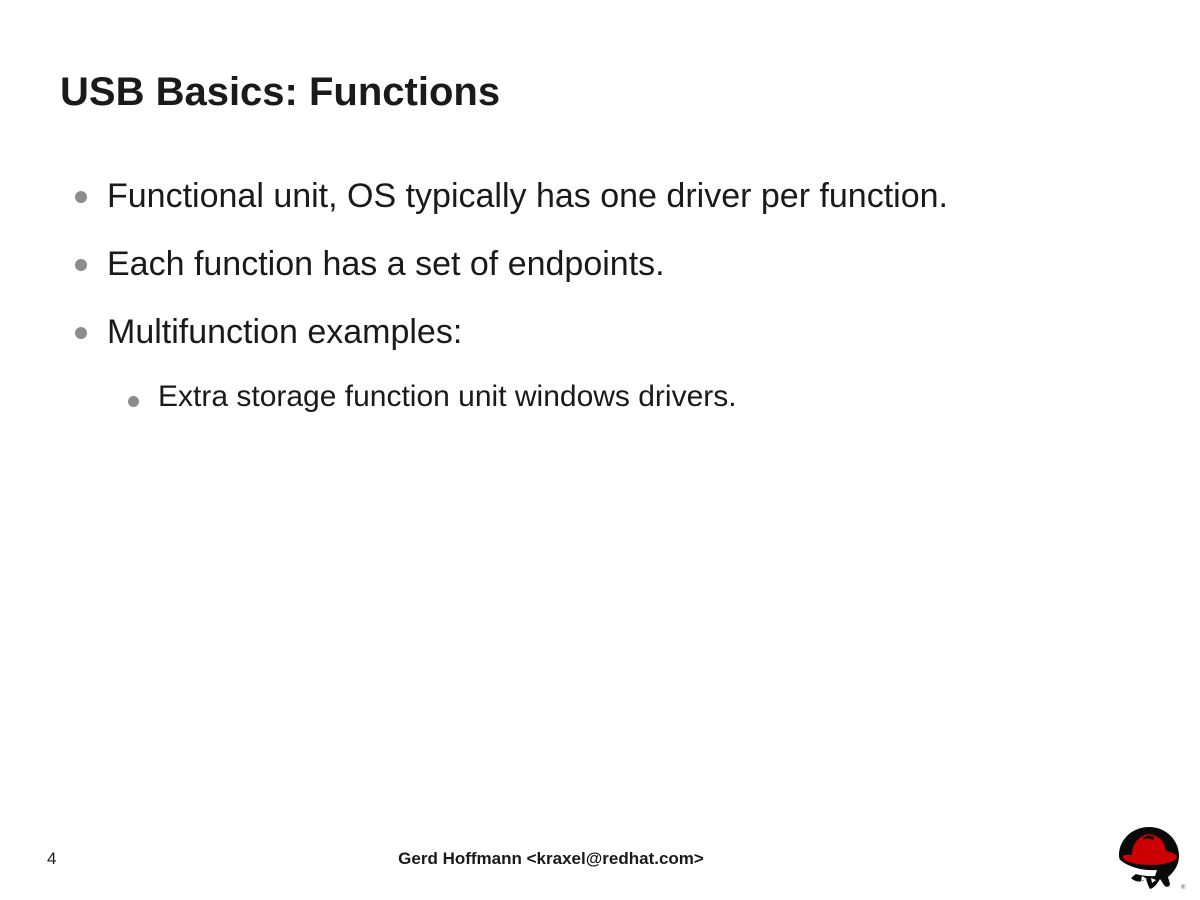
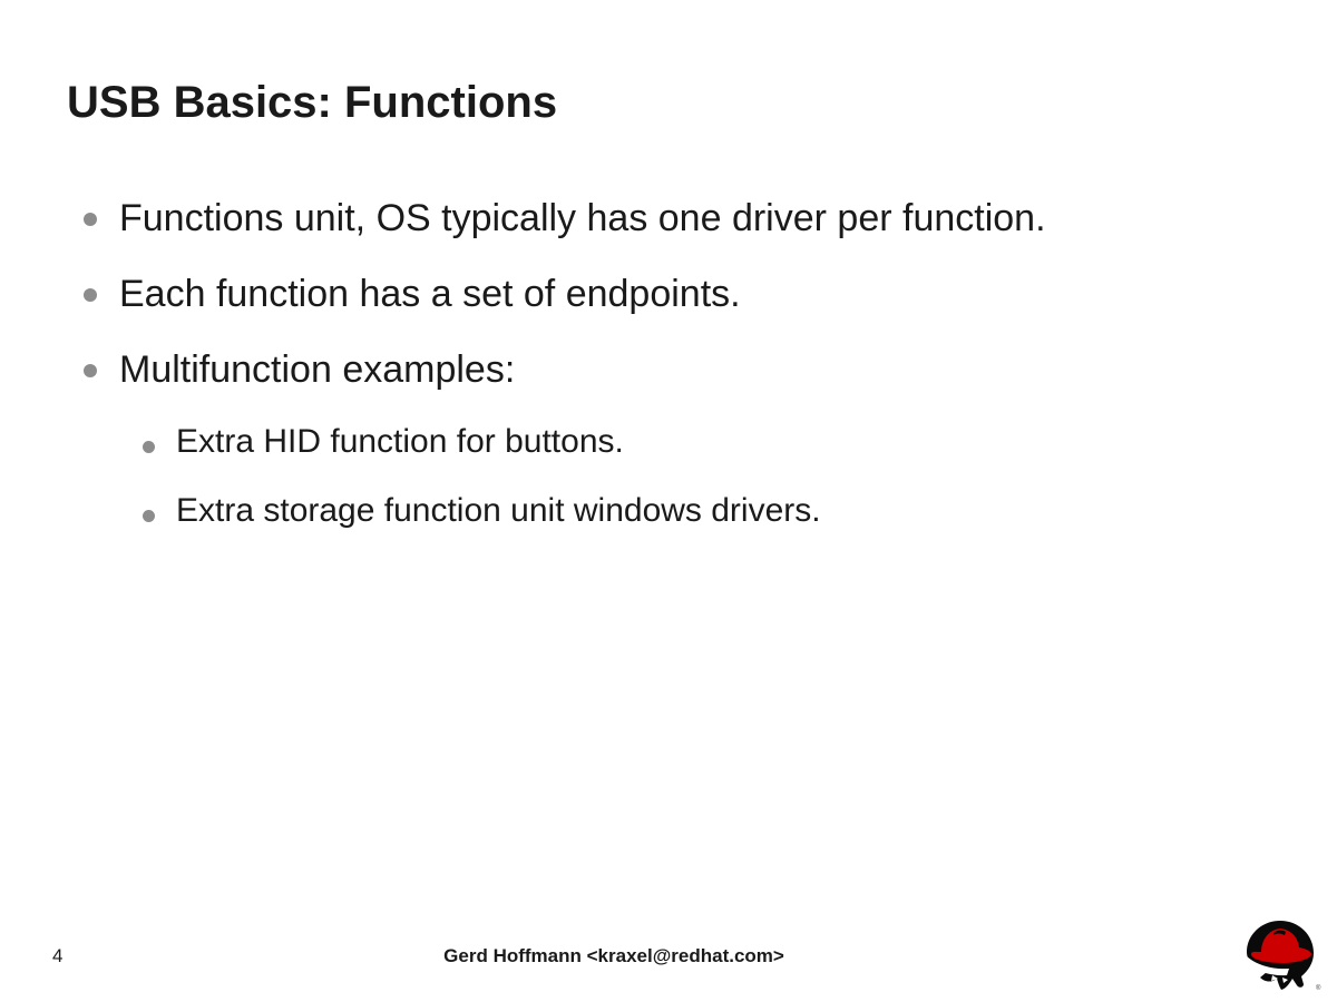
  USB Basics: Functions
- Functional unit, OS typically has one driver per function.
+ Functions unit, OS typically has one driver per function.
  Each function has a set of endpoints.
  Multifunction examples:
+ Extra HID function for buttons.
  Extra storage function unit windows drivers.
  4
  Gerd Hoffmann <kraxel@redhat.com>
